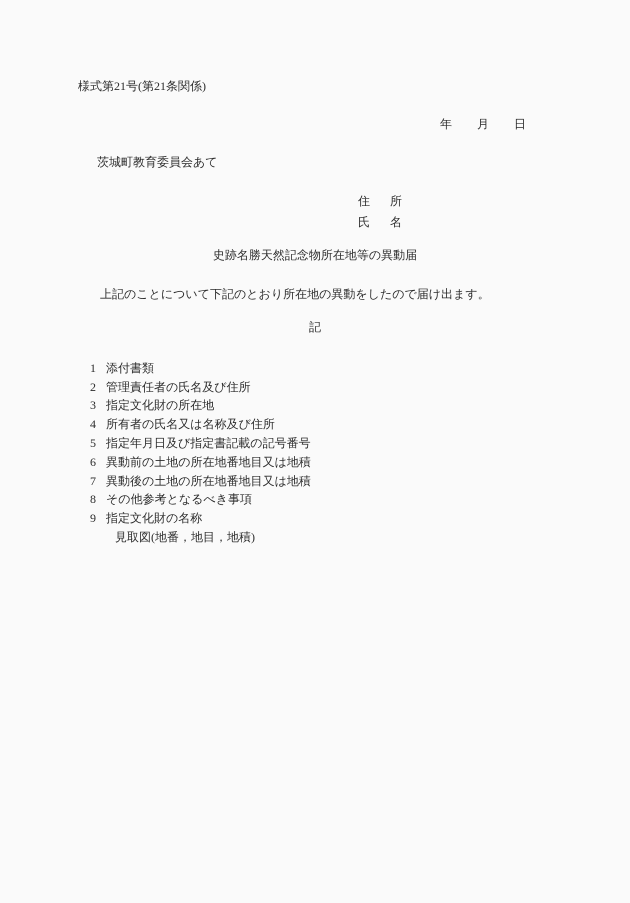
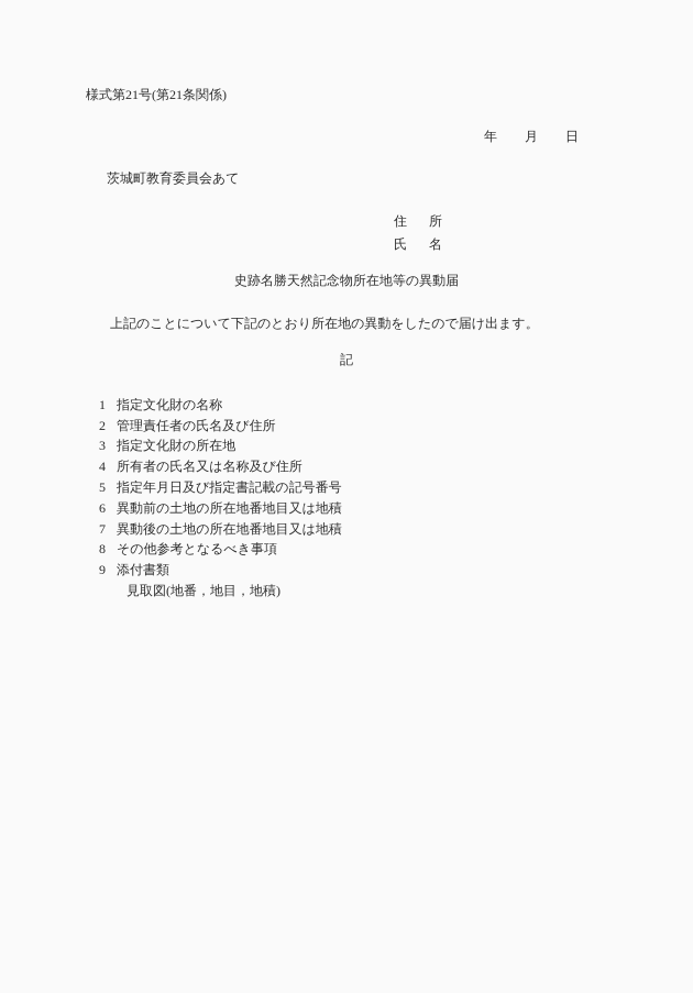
  様式第21号(第21条関係)
  年 月 日
  茨城町教育委員会あて
  住 所
  氏 名
  史跡名勝天然記念物所在地等の異動届
  上記のことについて下記のとおり所在地の異動をしたので届け出ます。
  記
  1
- 添付書類
+ 指定文化財の名称
  2
  管理責任者の氏名及び住所
  3
  指定文化財の所在地
  4
  所有者の氏名又は名称及び住所
  5
  指定年月日及び指定書記載の記号番号
  6
  異動前の土地の所在地番地目又は地積
  7
  異動後の土地の所在地番地目又は地積
  8
  その他参考となるべき事項
  9
- 指定文化財の名称
+ 添付書類
  見取図(地番，地目，地積)
